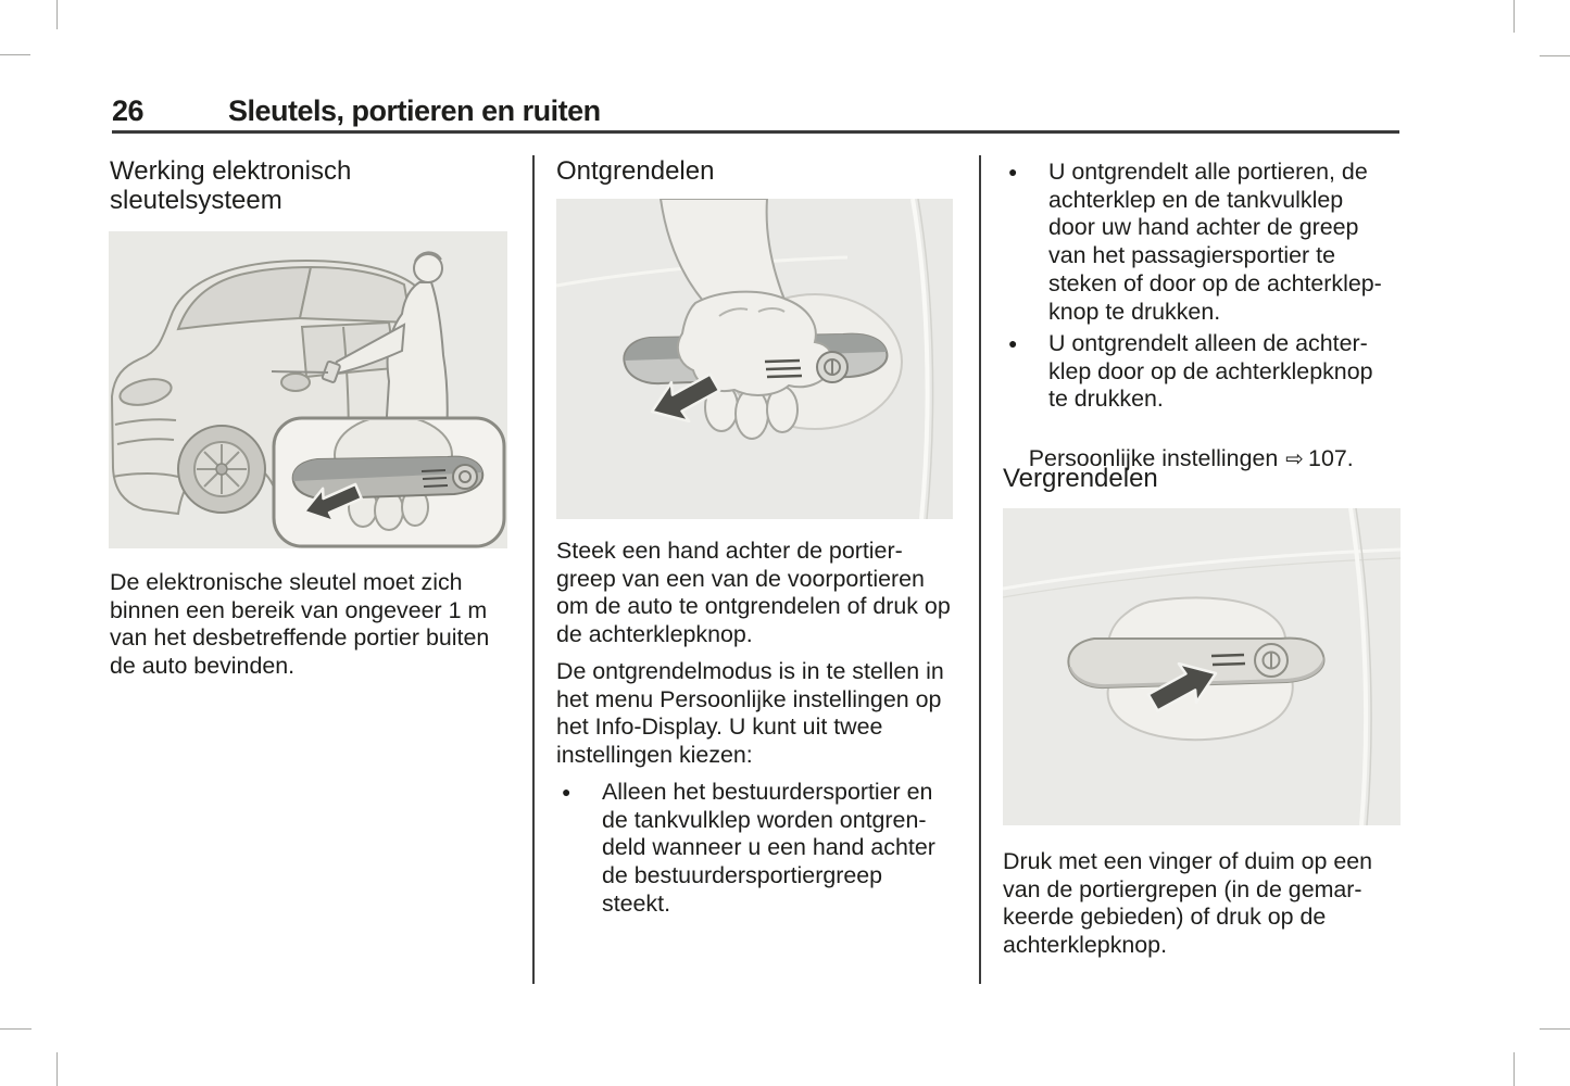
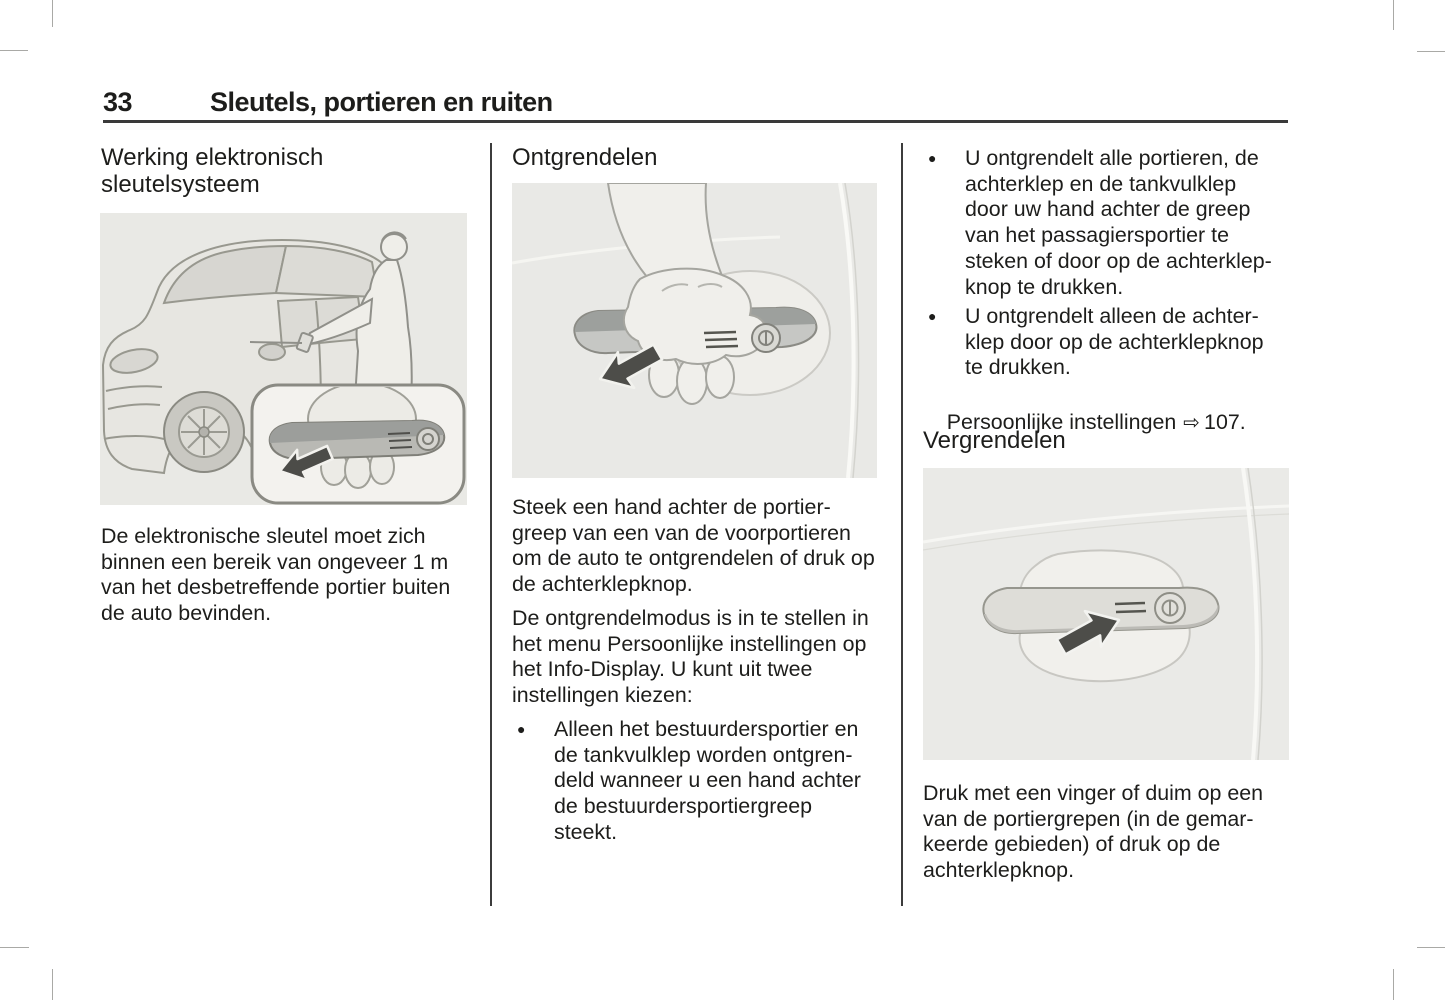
- 26
+ 33
  Sleutels, portieren en ruiten
  Werking elektronisch
  sleutelsysteem
  De elektronische sleutel moet zich
  binnen een bereik van ongeveer 1 m
  van het desbetreffende portier buiten
  de auto bevinden.
  Ontgrendelen
  Steek een hand achter de portier-
  greep van een van de voorportieren
  om de auto te ontgrendelen of druk op
  de achterklepknop.
  De ontgrendelmodus is in te stellen in
  het menu Persoonlijke instellingen op
  het Info-Display. U kunt uit twee
  instellingen kiezen:
  ●
  Alleen het bestuurdersportier en
  de tankvulklep worden ontgren-
  deld wanneer u een hand achter
  de bestuurdersportiergreep
  steekt.
  ●
  U ontgrendelt alle portieren, de
  achterklep en de tankvulklep
  door uw hand achter de greep
  van het passagiersportier te
  steken of door op de achterklep-
  knop te drukken.
  ●
  U ontgrendelt alleen de achter-
  klep door op de achterklepknop
  te drukken.
  Persoonlijke instellingen ⇨ 107.
  Vergrendelen
  Druk met een vinger of duim op een
  van de portiergrepen (in de gemar-
  keerde gebieden) of druk op de
  achterklepknop.
